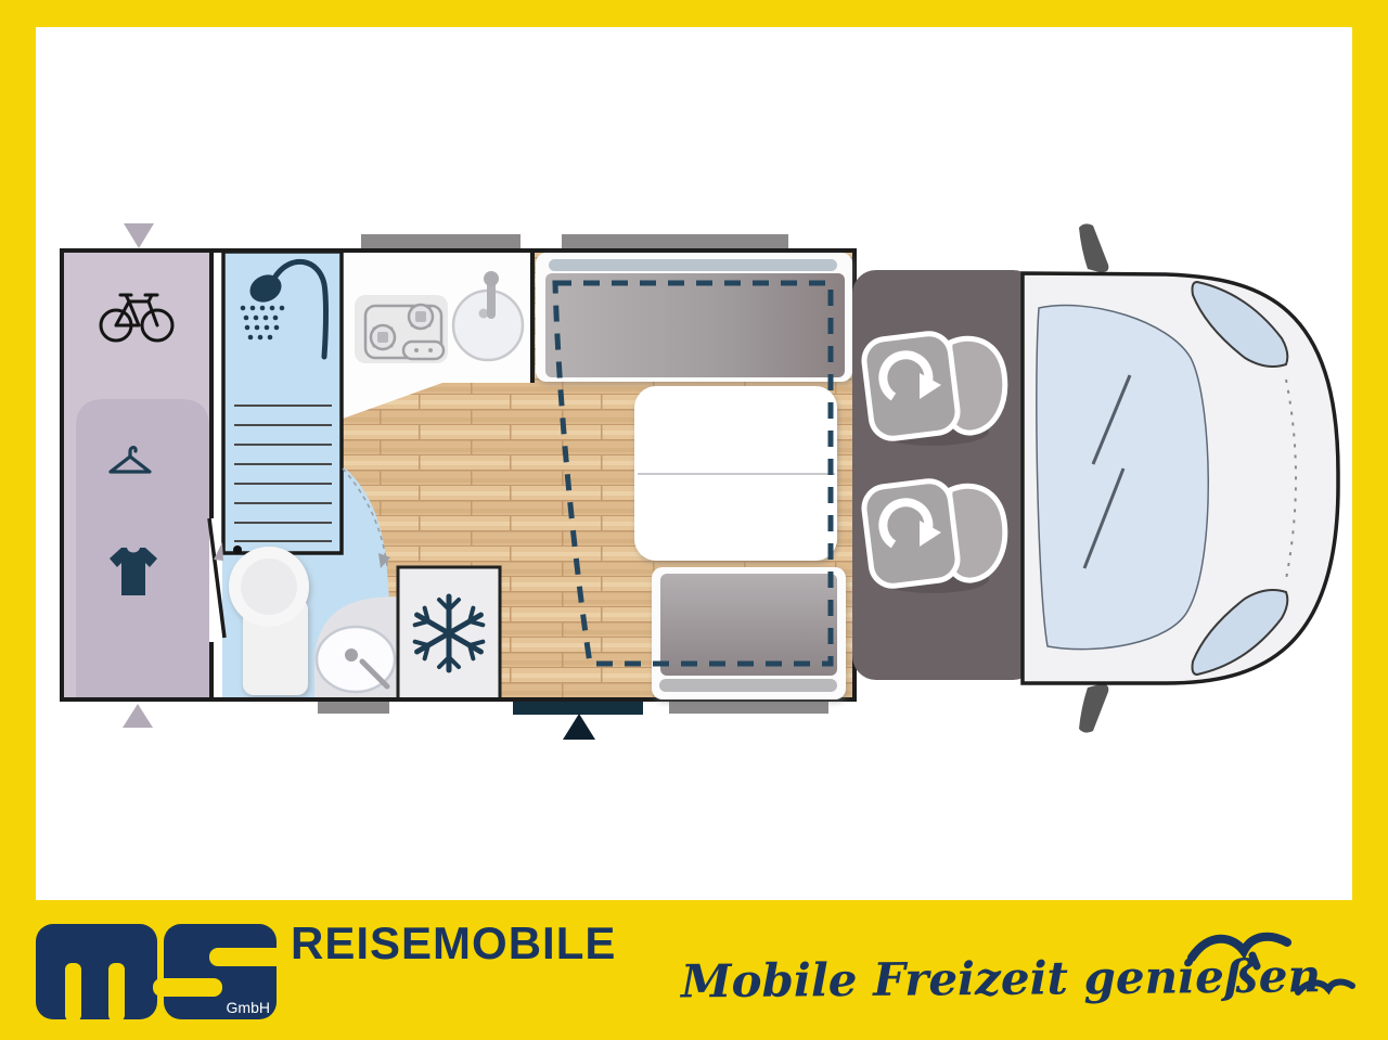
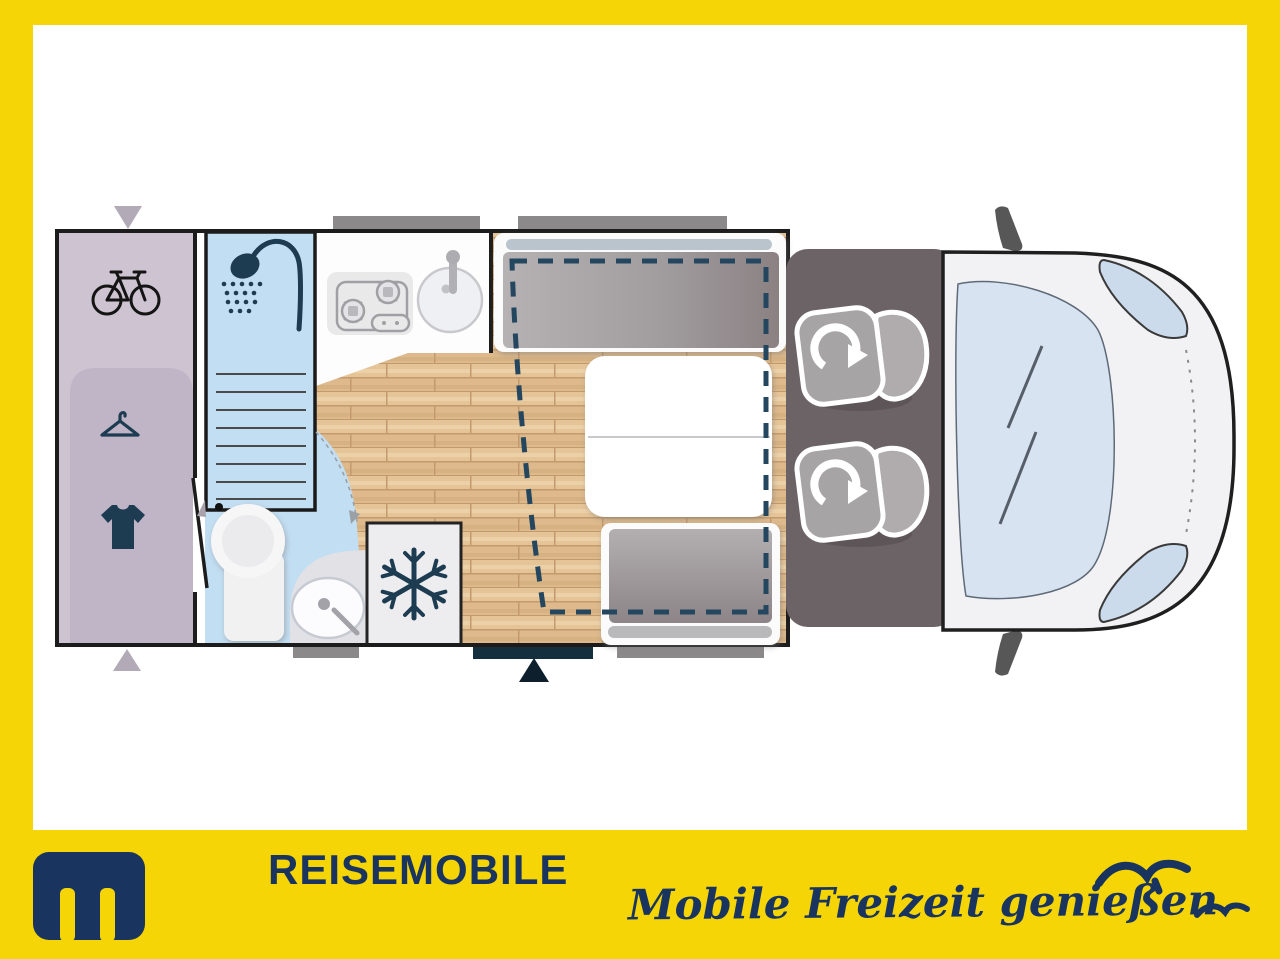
- GmbH
  REISEMOBILE
  Mobile Freizeit genieße
